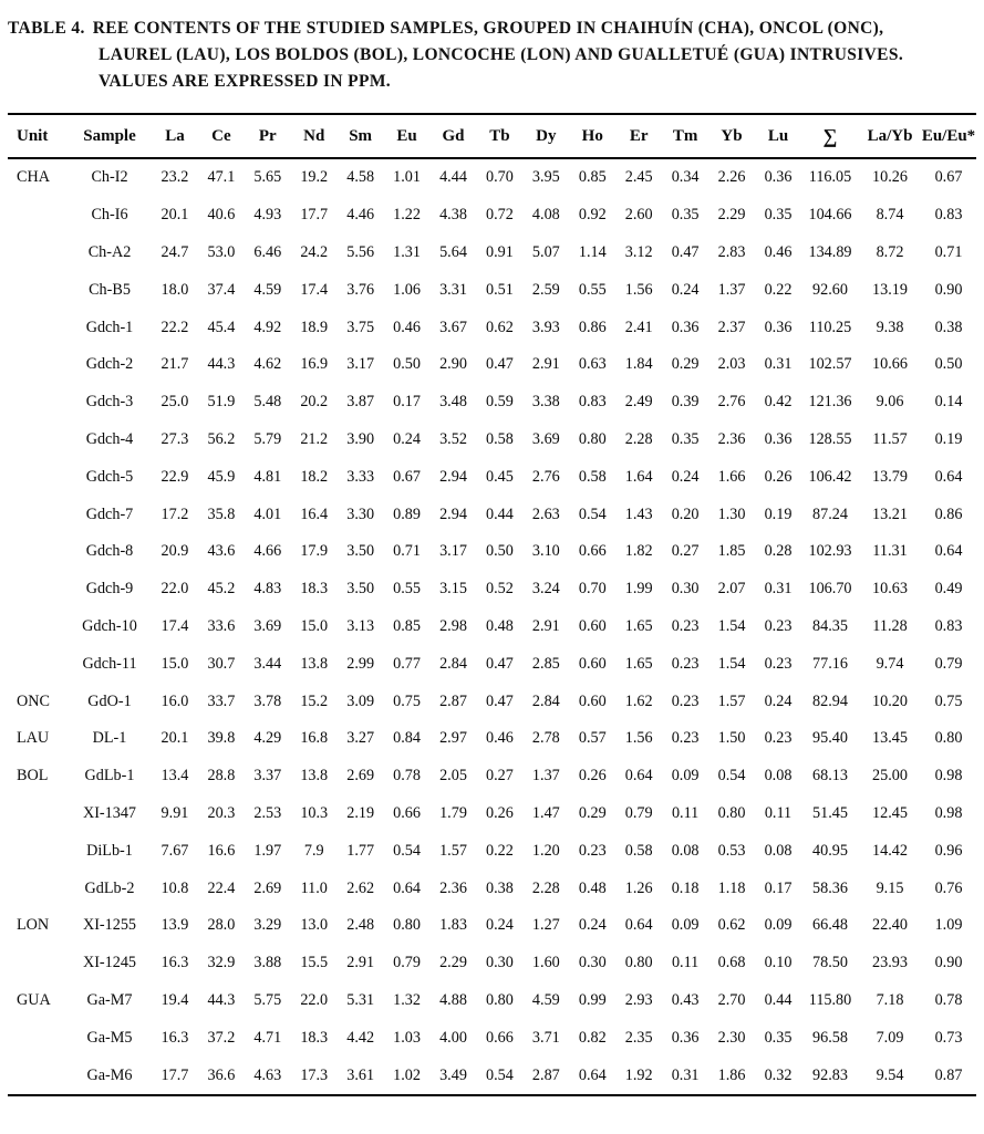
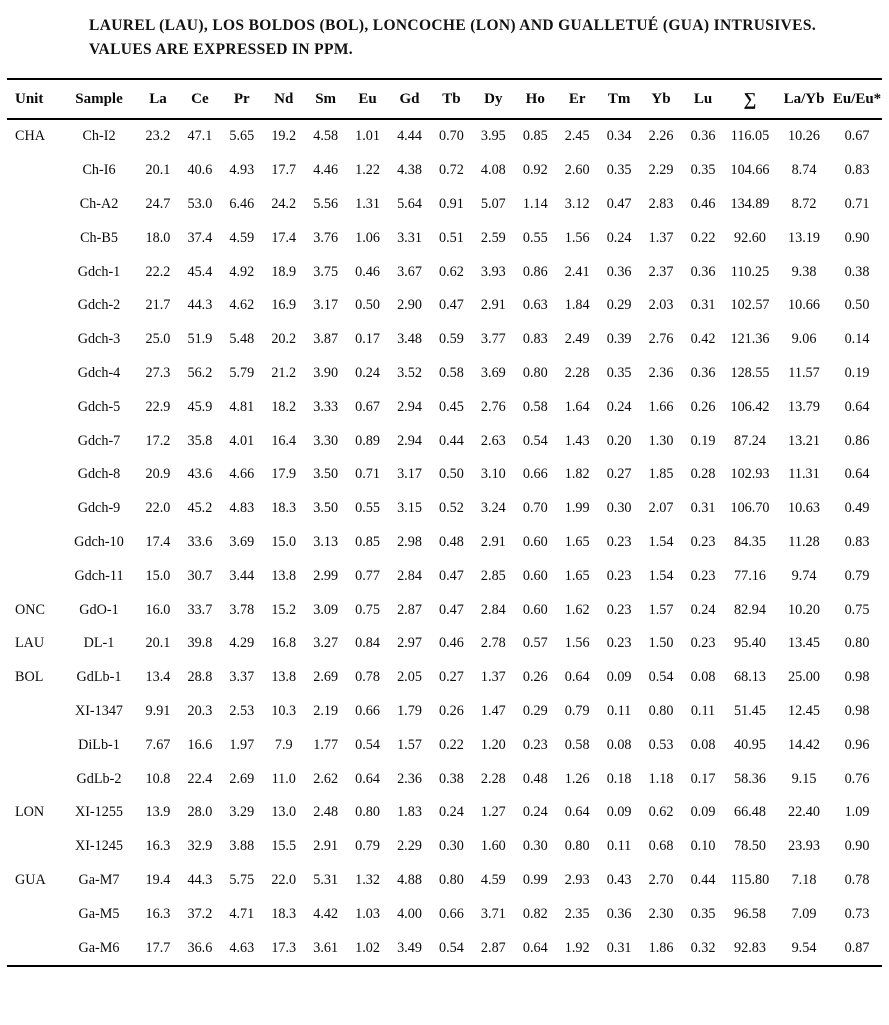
- TABLE 4. REE CONTENTS OF THE STUDIED SAMPLES, GROUPED IN CHAIHUÍN (CHA), ONCOL (ONC),
  LAUREL (LAU), LOS BOLDOS (BOL), LONCOCHE (LON) AND GUALLETUÉ (GUA) INTRUSIVES.
  VALUES ARE EXPRESSED IN PPM.
  Unit	Sample	La	Ce	Pr	Nd	Sm	Eu	Gd	Tb	Dy	Ho	Er	Tm	Yb	Lu	∑	La/Yb	Eu/Eu*
  CHA	Ch-I2	23.2	47.1	5.65	19.2	4.58	1.01	4.44	0.70	3.95	0.85	2.45	0.34	2.26	0.36	116.05	10.26	0.67
  	Ch-I6	20.1	40.6	4.93	17.7	4.46	1.22	4.38	0.72	4.08	0.92	2.60	0.35	2.29	0.35	104.66	8.74	0.83
  	Ch-A2	24.7	53.0	6.46	24.2	5.56	1.31	5.64	0.91	5.07	1.14	3.12	0.47	2.83	0.46	134.89	8.72	0.71
  	Ch-B5	18.0	37.4	4.59	17.4	3.76	1.06	3.31	0.51	2.59	0.55	1.56	0.24	1.37	0.22	92.60	13.19	0.90
  	Gdch-1	22.2	45.4	4.92	18.9	3.75	0.46	3.67	0.62	3.93	0.86	2.41	0.36	2.37	0.36	110.25	9.38	0.38
  	Gdch-2	21.7	44.3	4.62	16.9	3.17	0.50	2.90	0.47	2.91	0.63	1.84	0.29	2.03	0.31	102.57	10.66	0.50
- 	Gdch-3	25.0	51.9	5.48	20.2	3.87	0.17	3.48	0.59	3.38	0.83	2.49	0.39	2.76	0.42	121.36	9.06	0.14
+ 	Gdch-3	25.0	51.9	5.48	20.2	3.87	0.17	3.48	0.59	3.77	0.83	2.49	0.39	2.76	0.42	121.36	9.06	0.14
  	Gdch-4	27.3	56.2	5.79	21.2	3.90	0.24	3.52	0.58	3.69	0.80	2.28	0.35	2.36	0.36	128.55	11.57	0.19
  	Gdch-5	22.9	45.9	4.81	18.2	3.33	0.67	2.94	0.45	2.76	0.58	1.64	0.24	1.66	0.26	106.42	13.79	0.64
  	Gdch-7	17.2	35.8	4.01	16.4	3.30	0.89	2.94	0.44	2.63	0.54	1.43	0.20	1.30	0.19	87.24	13.21	0.86
  	Gdch-8	20.9	43.6	4.66	17.9	3.50	0.71	3.17	0.50	3.10	0.66	1.82	0.27	1.85	0.28	102.93	11.31	0.64
  	Gdch-9	22.0	45.2	4.83	18.3	3.50	0.55	3.15	0.52	3.24	0.70	1.99	0.30	2.07	0.31	106.70	10.63	0.49
  	Gdch-10	17.4	33.6	3.69	15.0	3.13	0.85	2.98	0.48	2.91	0.60	1.65	0.23	1.54	0.23	84.35	11.28	0.83
  	Gdch-11	15.0	30.7	3.44	13.8	2.99	0.77	2.84	0.47	2.85	0.60	1.65	0.23	1.54	0.23	77.16	9.74	0.79
  ONC	GdO-1	16.0	33.7	3.78	15.2	3.09	0.75	2.87	0.47	2.84	0.60	1.62	0.23	1.57	0.24	82.94	10.20	0.75
  LAU	DL-1	20.1	39.8	4.29	16.8	3.27	0.84	2.97	0.46	2.78	0.57	1.56	0.23	1.50	0.23	95.40	13.45	0.80
  BOL	GdLb-1	13.4	28.8	3.37	13.8	2.69	0.78	2.05	0.27	1.37	0.26	0.64	0.09	0.54	0.08	68.13	25.00	0.98
  	XI-1347	9.91	20.3	2.53	10.3	2.19	0.66	1.79	0.26	1.47	0.29	0.79	0.11	0.80	0.11	51.45	12.45	0.98
  	DiLb-1	7.67	16.6	1.97	7.9	1.77	0.54	1.57	0.22	1.20	0.23	0.58	0.08	0.53	0.08	40.95	14.42	0.96
  	GdLb-2	10.8	22.4	2.69	11.0	2.62	0.64	2.36	0.38	2.28	0.48	1.26	0.18	1.18	0.17	58.36	9.15	0.76
  LON	XI-1255	13.9	28.0	3.29	13.0	2.48	0.80	1.83	0.24	1.27	0.24	0.64	0.09	0.62	0.09	66.48	22.40	1.09
  	XI-1245	16.3	32.9	3.88	15.5	2.91	0.79	2.29	0.30	1.60	0.30	0.80	0.11	0.68	0.10	78.50	23.93	0.90
  GUA	Ga-M7	19.4	44.3	5.75	22.0	5.31	1.32	4.88	0.80	4.59	0.99	2.93	0.43	2.70	0.44	115.80	7.18	0.78
  	Ga-M5	16.3	37.2	4.71	18.3	4.42	1.03	4.00	0.66	3.71	0.82	2.35	0.36	2.30	0.35	96.58	7.09	0.73
  	Ga-M6	17.7	36.6	4.63	17.3	3.61	1.02	3.49	0.54	2.87	0.64	1.92	0.31	1.86	0.32	92.83	9.54	0.87
